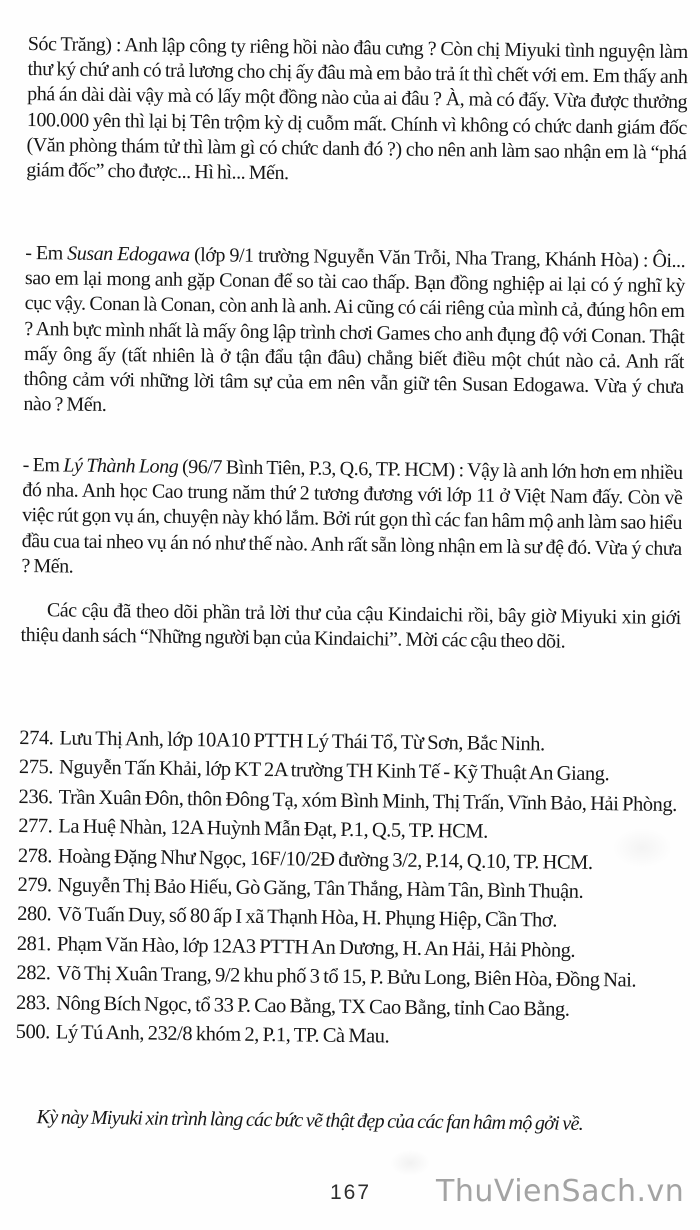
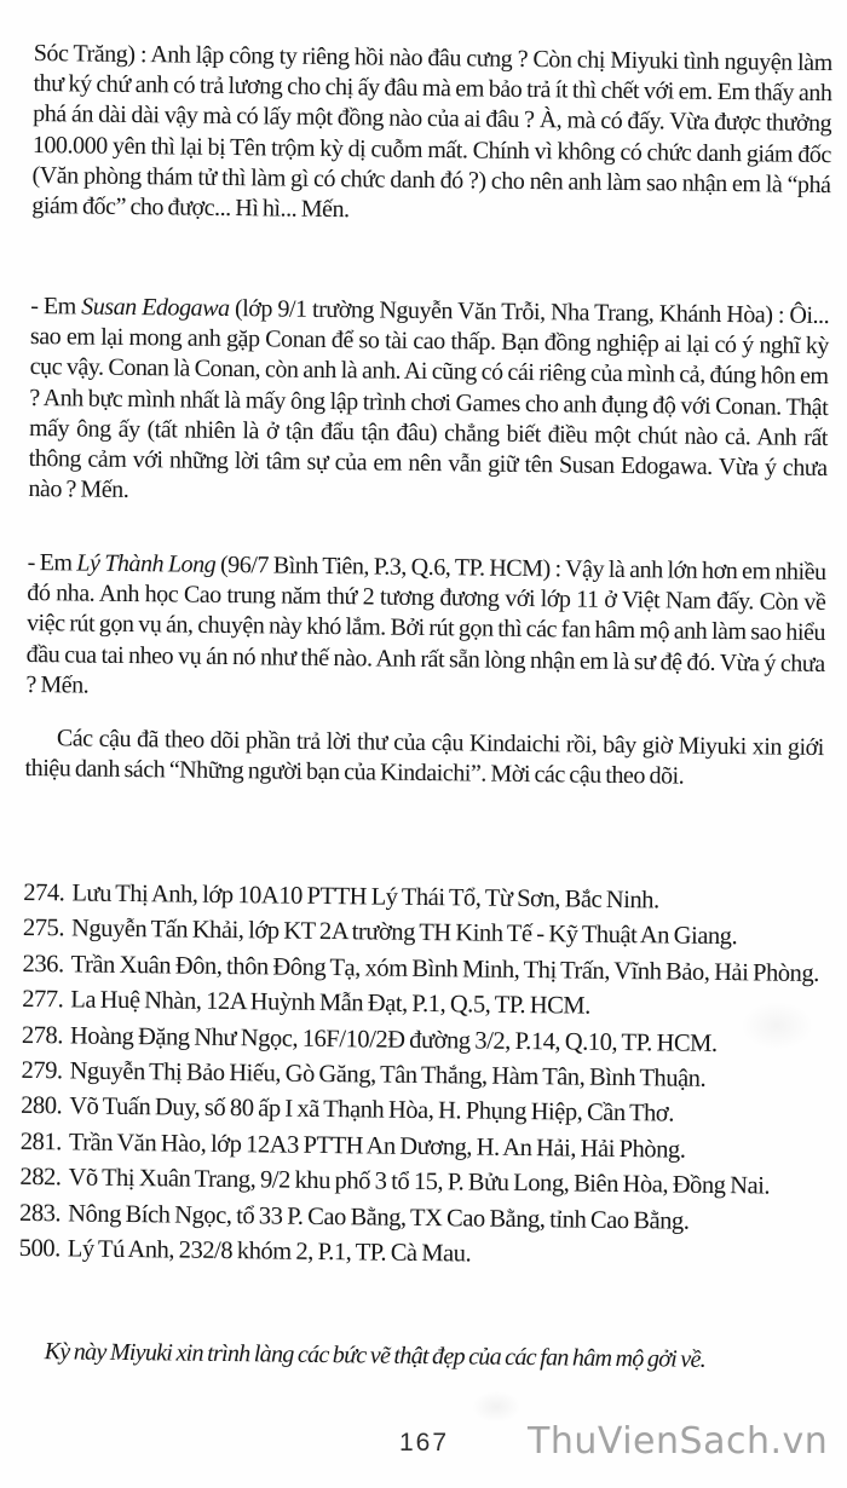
  Sóc Trăng) : Anh lập công ty riêng hồi nào đâu cưng ? Còn chị Miyuki tình nguyện làm thư ký chứ anh có trả lương cho chị ấy đâu mà em bảo trả ít thì chết với em. Em thấy anh phá án dài dài vậy mà có lấy một đồng nào của ai đâu ? À, mà có đấy. Vừa được thưởng 100.000 yên thì lại bị Tên trộm kỳ dị cuỗm mất. Chính vì không có chức danh giám đốc (Văn phòng thám tử thì làm gì có chức danh đó ?) cho nên anh làm sao nhận em là “phá giám đốc” cho được... Hì hì... Mến.
  - Em Susan Edogawa (lớp 9/1 trường Nguyễn Văn Trỗi, Nha Trang, Khánh Hòa) : Ôi... sao em lại mong anh gặp Conan để so tài cao thấp. Bạn đồng nghiệp ai lại có ý nghĩ kỳ cục vậy. Conan là Conan, còn anh là anh. Ai cũng có cái riêng của mình cả, đúng hôn em ? Anh bực mình nhất là mấy ông lập trình chơi Games cho anh đụng độ với Conan. Thật mấy ông ấy (tất nhiên là ở tận đẩu tận đâu) chẳng biết điều một chút nào cả. Anh rất thông cảm với những lời tâm sự của em nên vẫn giữ tên Susan Edogawa. Vừa ý chưa nào ? Mến.
  - Em Lý Thành Long (96/7 Bình Tiên, P.3, Q.6, TP. HCM) : Vậy là anh lớn hơn em nhiều đó nha. Anh học Cao trung năm thứ 2 tương đương với lớp 11 ở Việt Nam đấy. Còn về việc rút gọn vụ án, chuyện này khó lắm. Bởi rút gọn thì các fan hâm mộ anh làm sao hiểu đầu cua tai nheo vụ án nó như thế nào. Anh rất sẵn lòng nhận em là sư đệ đó. Vừa ý chưa ? Mến.
  Các cậu đã theo dõi phần trả lời thư của cậu Kindaichi rồi, bây giờ Miyuki xin giới thiệu danh sách “Những người bạn của Kindaichi”. Mời các cậu theo dõi.
  274. Lưu Thị Anh, lớp 10A10 PTTH Lý Thái Tổ, Từ Sơn, Bắc Ninh.
  275. Nguyễn Tấn Khải, lớp KT 2A trường TH Kinh Tế - Kỹ Thuật An Giang.
  236. Trần Xuân Đôn, thôn Đông Tạ, xóm Bình Minh, Thị Trấn, Vĩnh Bảo, Hải Phòng.
  277. La Huệ Nhàn, 12A Huỳnh Mẫn Đạt, P.1, Q.5, TP. HCM.
  278. Hoàng Đặng Như Ngọc, 16F/10/2Đ đường 3/2, P.14, Q.10, TP. HCM.
  279. Nguyễn Thị Bảo Hiếu, Gò Găng, Tân Thắng, Hàm Tân, Bình Thuận.
  280. Võ Tuấn Duy, số 80 ấp I xã Thạnh Hòa, H. Phụng Hiệp, Cần Thơ.
- 281. Phạm Văn Hào, lớp 12A3 PTTH An Dương, H. An Hải, Hải Phòng.
+ 281. Trần Văn Hào, lớp 12A3 PTTH An Dương, H. An Hải, Hải Phòng.
  282. Võ Thị Xuân Trang, 9/2 khu phố 3 tổ 15, P. Bửu Long, Biên Hòa, Đồng Nai.
  283. Nông Bích Ngọc, tổ 33 P. Cao Bằng, TX Cao Bằng, tỉnh Cao Bằng.
  500. Lý Tú Anh, 232/8 khóm 2, P.1, TP. Cà Mau.
  Kỳ này Miyuki xin trình làng các bức vẽ thật đẹp của các fan hâm mộ gởi về.
  167
  ThuVienSach.vn
